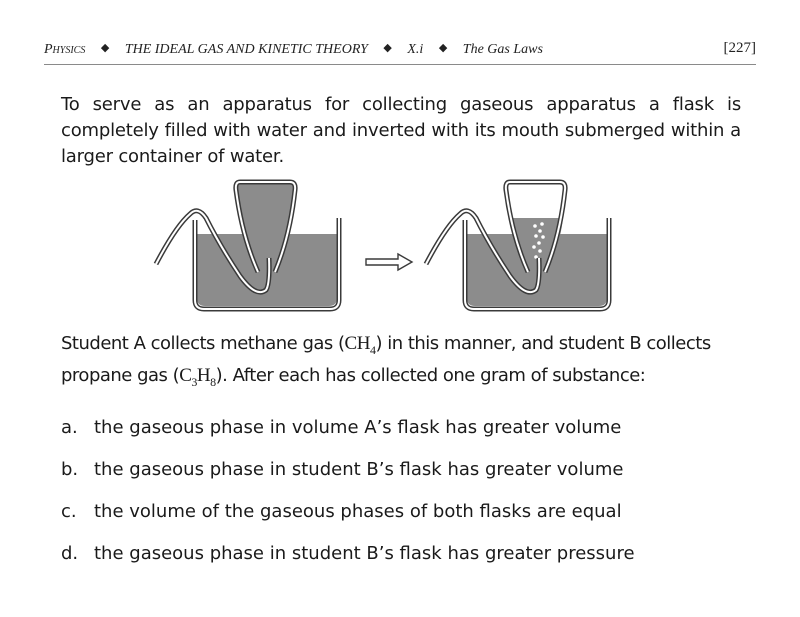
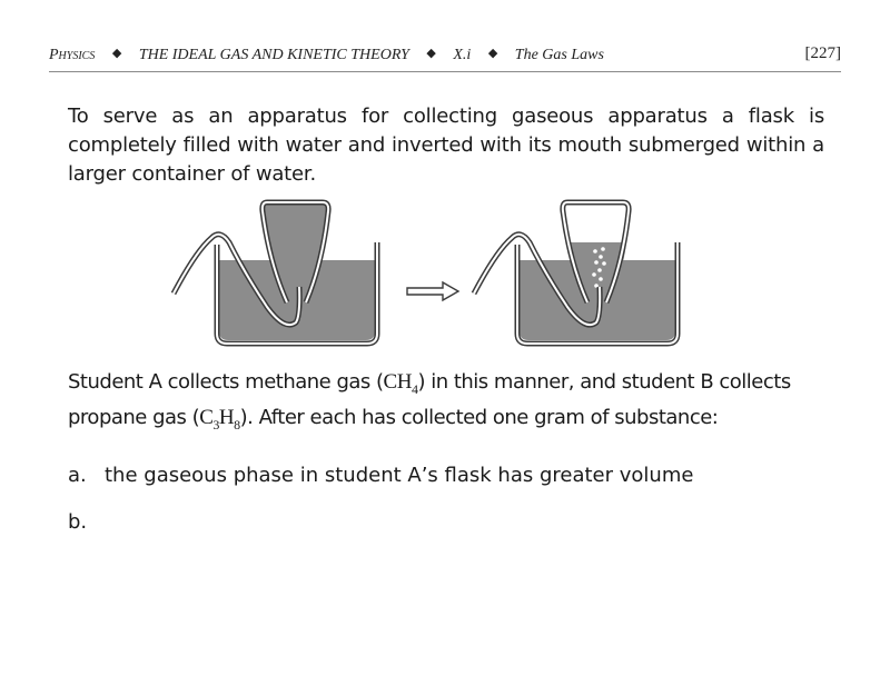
  Physics ◆ THE IDEAL GAS AND KINETIC THEORY ◆ X.i ◆ The Gas Laws
  [227]
  To serve as an apparatus for collecting gaseous apparatus a flask is completely filled with water and inverted with its mouth submerged within a larger container of water.
  Student A collects methane gas (CH4) in this manner, and student B collects propane gas (C3H8). After each has collected one gram of substance:
  a.
- the gaseous phase in volume A’s flask has greater volume
+ the gaseous phase in student A’s flask has greater volume
  b.
- the gaseous phase in student B’s flask has greater volume
- c.
- the volume of the gaseous phases of both flasks are equal
- d.
- the gaseous phase in student B’s flask has greater pressure
